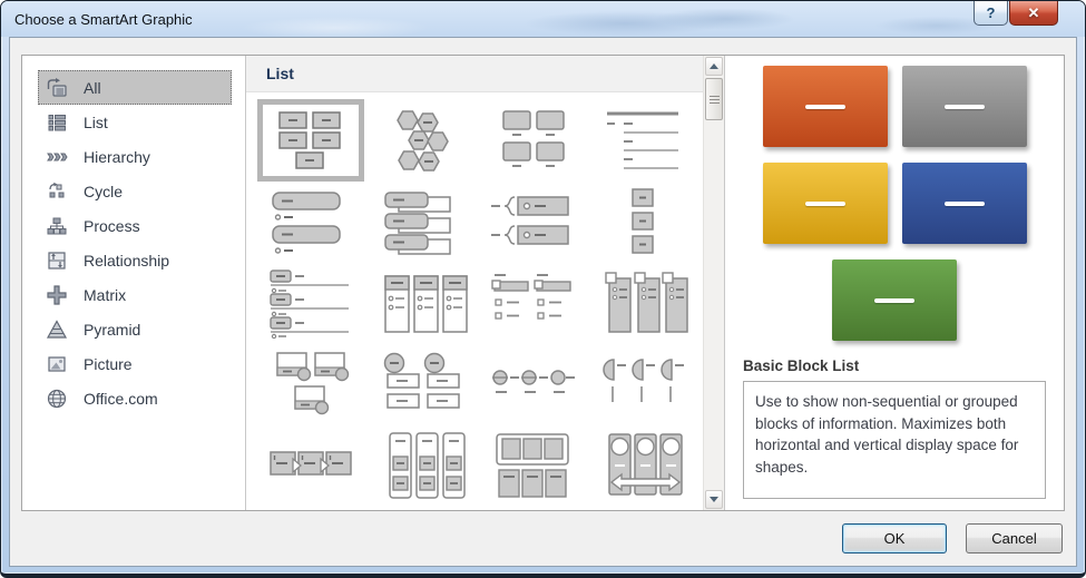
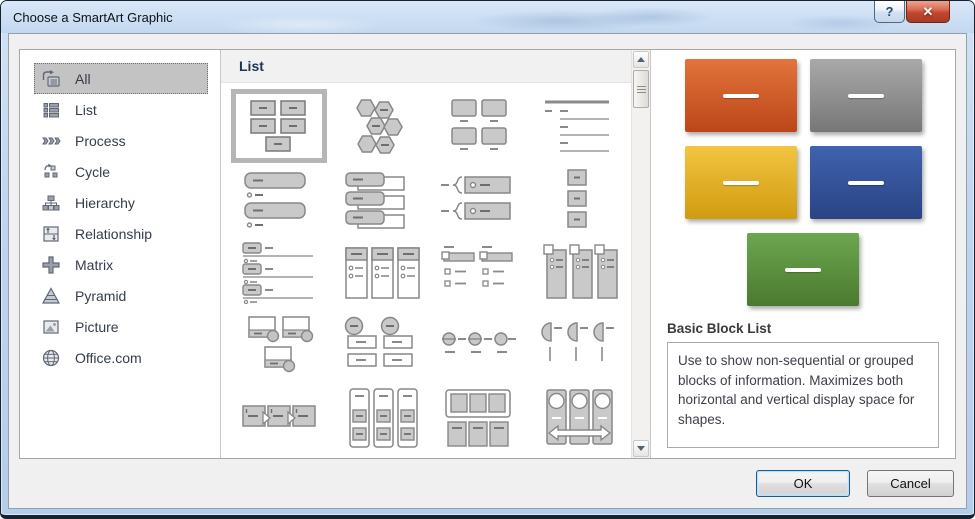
  Choose a SmartArt Graphic
  ?
  ✕
  All
  List
- Hierarchy
+ Process
  Cycle
- Process
+ Hierarchy
  Relationship
  Matrix
  Pyramid
  Picture
  Office.com
  List
  Basic Block List
  Use to show non-sequential or grouped blocks of information. Maximizes both horizontal and vertical display space for shapes.
  OK
  Cancel
